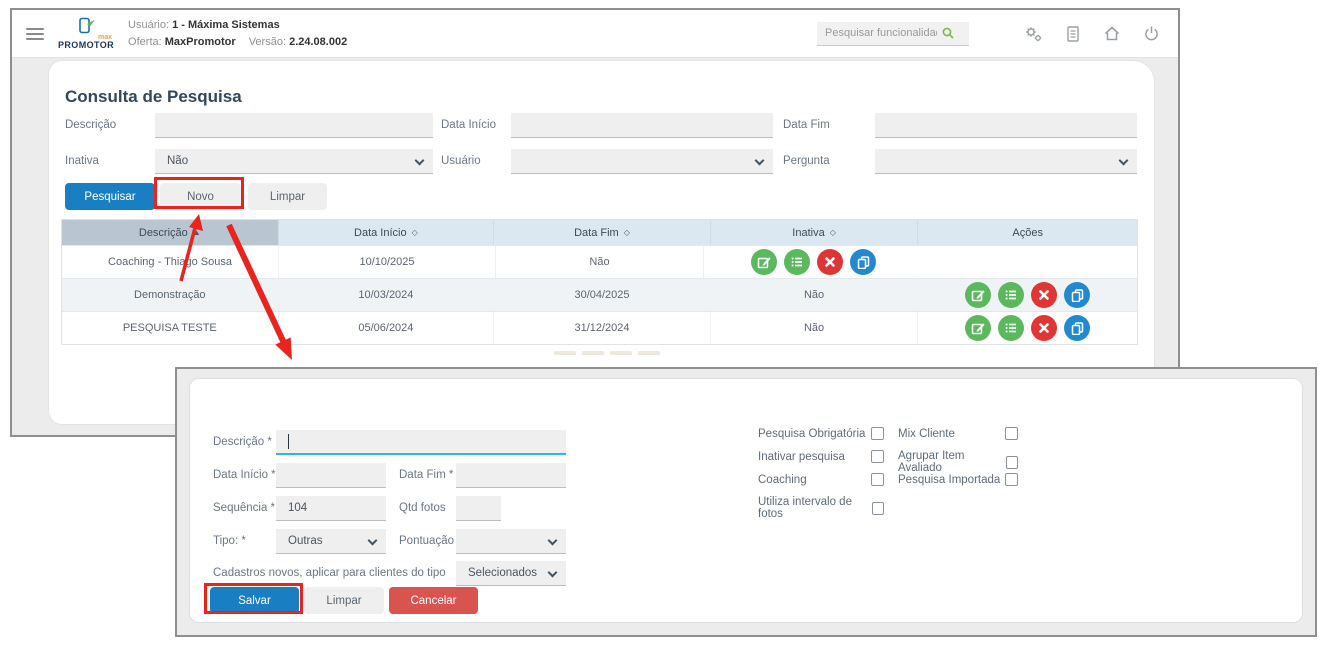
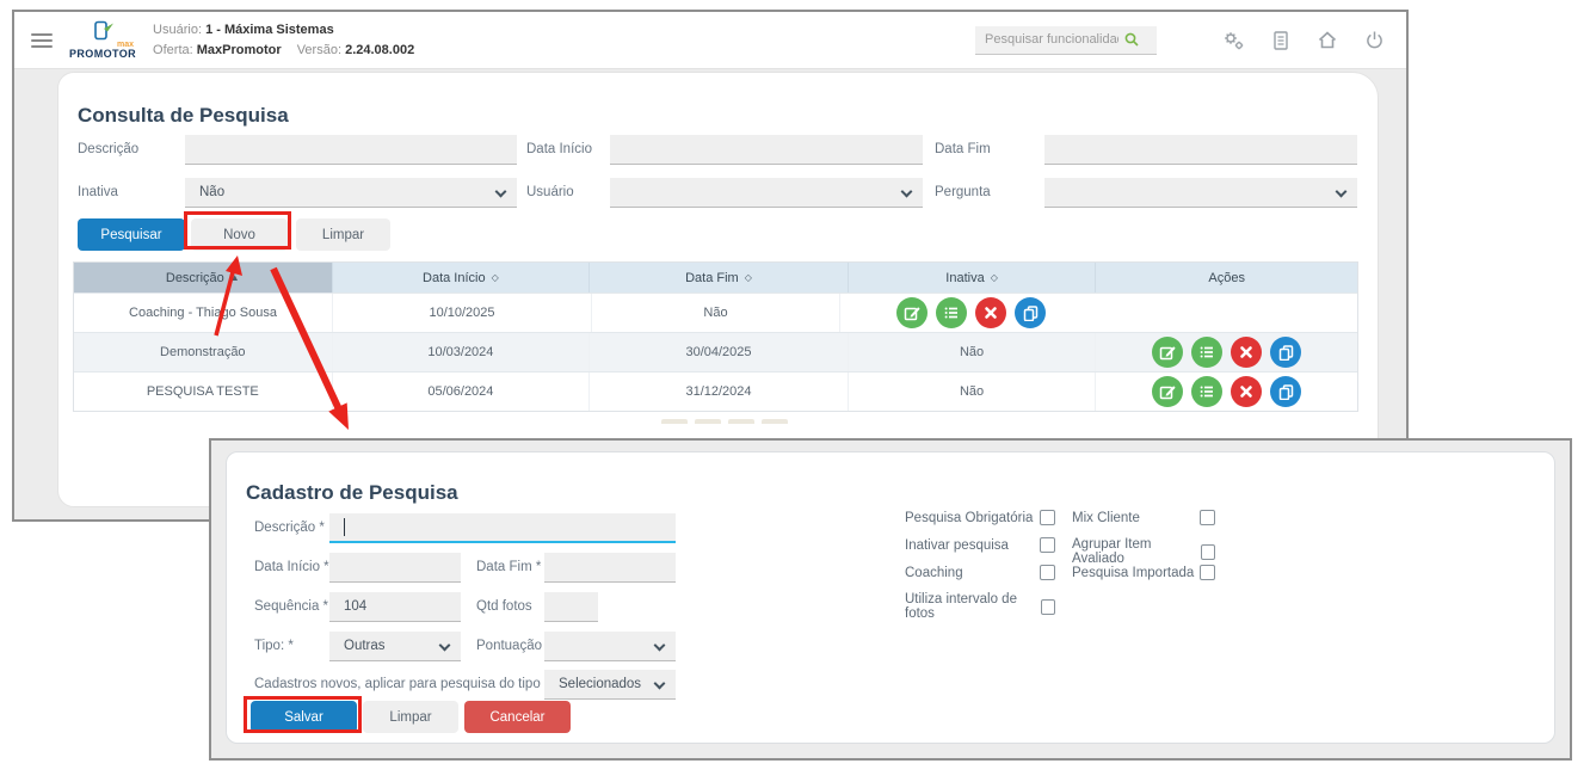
  PROMOTOR
  Usuário: 1 - Máxima Sistemas
  Oferta: MaxPromotor Versão: 2.24.08.002
  Pesquisar funcionalida
  Consulta de Pesquisa
  Descrição
  Data Início
  Data Fim
  Inativa
  Não
  Usuário
  Pergunta
  Pesquisar
  Novo
  Limpar
  Descrição
  ▲
  Data Início
  ◇
  Data Fim
  ◇
  Inativa
  ◇
  Ações
  Coaching - Thiago Sousa
  10/10/2025
  Não
  Demonstração
  10/03/2024
  30/04/2025
  Não
  PESQUISA TESTE
  05/06/2024
  31/12/2024
  Não
+ Cadastro de Pesquisa
  Descrição *
  Data Início *
  Data Fim *
  Sequência *
  104
  Qtd fotos
  Tipo: *
  Outras
  Pontuação
- Cadastros novos, aplicar para clientes do tipo
+ Cadastros novos, aplicar para pesquisa do tipo
  Selecionados
  Pesquisa Obrigatória
  Inativar pesquisa
  Coaching
  Utiliza intervalo de fotos
  Mix Cliente
  Agrupar Item Avaliado
  Pesquisa Importada
  Salvar
  Limpar
  Cancelar
